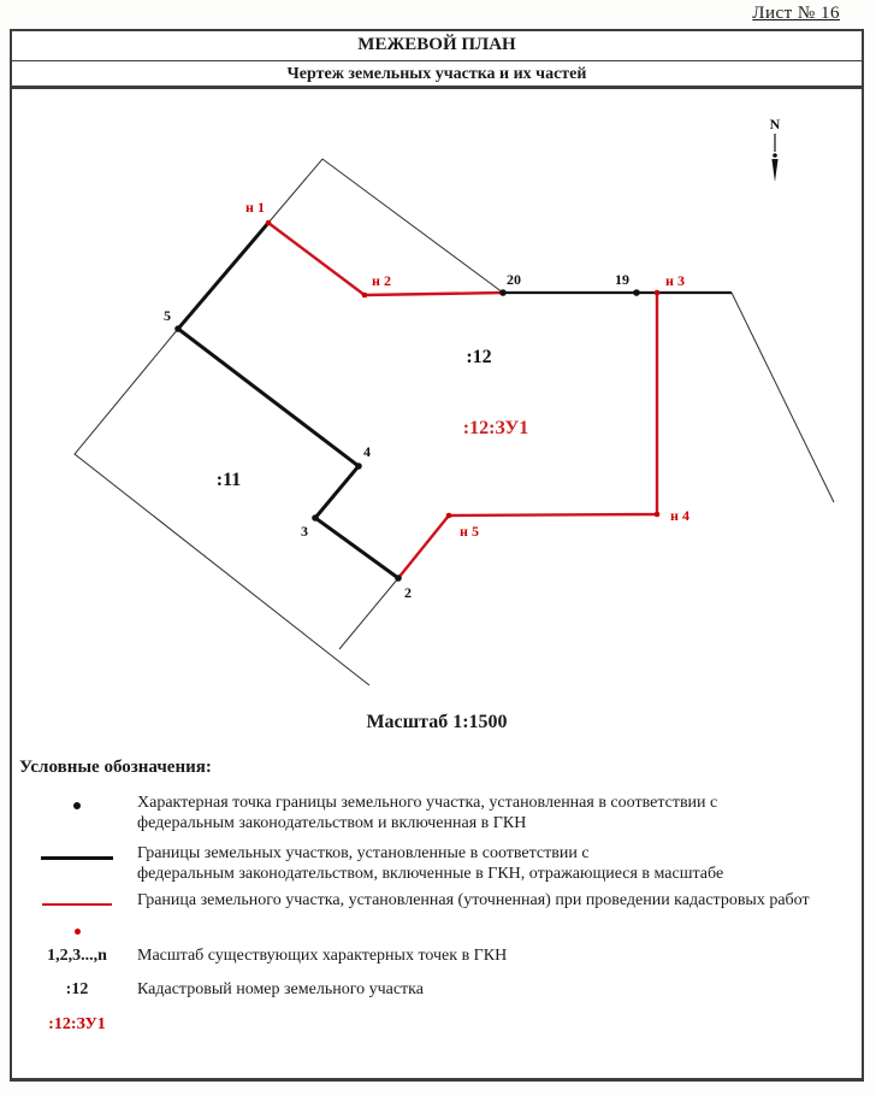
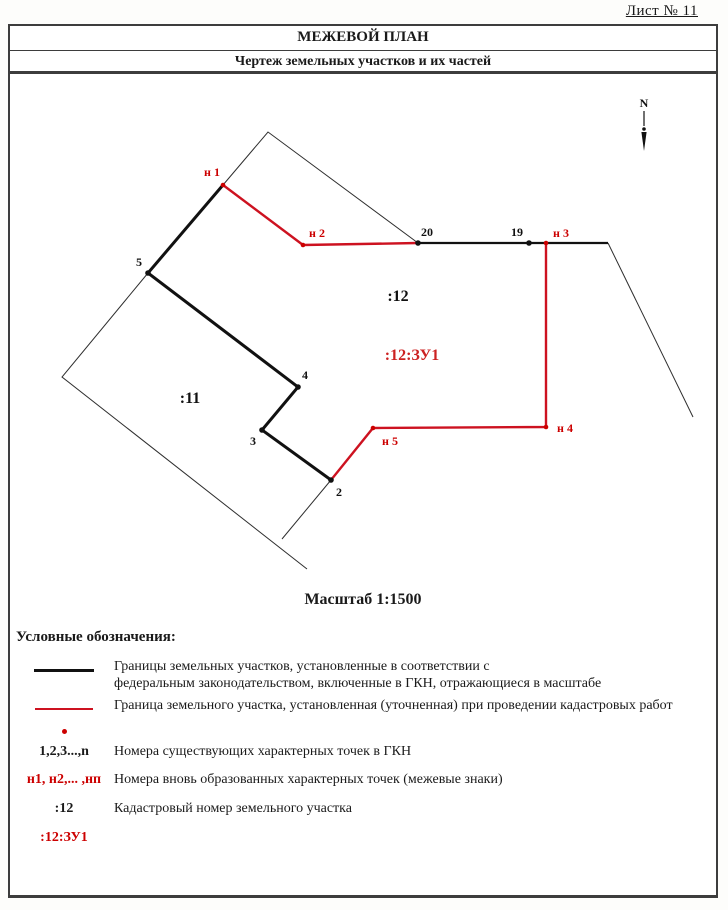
- Лист № 16
+ Лист № 11
  МЕЖЕВОЙ ПЛАН
- Чертеж земельных участка и их частей
+ Чертеж земельных участков и их частей
  5
  4
  3
  2
  20
  19
  н 1
  н 2
  н 3
  н 4
  н 5
  :12
  :12:ЗУ1
  :11
  N
  Масштаб 1:1500
  Условные обозначения:
- Характерная точка границы земельного участка, установленная в соответствии с
- федеральным законодательством и включенная в ГКН
  Границы земельных участков, установленные в соответствии с
  федеральным законодательством, включенные в ГКН, отражающиеся в масштабе
  Граница земельного участка, установленная (уточненная) при проведении кадастровых работ
  1,2,3...,n
- Масштаб существующих характерных точек в ГКН
+ Номера существующих характерных точек в ГКН
+ н1, н2,... ,нп
+ Номера вновь образованных характерных точек (межевые знаки)
  :12
  Кадастровый номер земельного участка
  :12:ЗУ1
